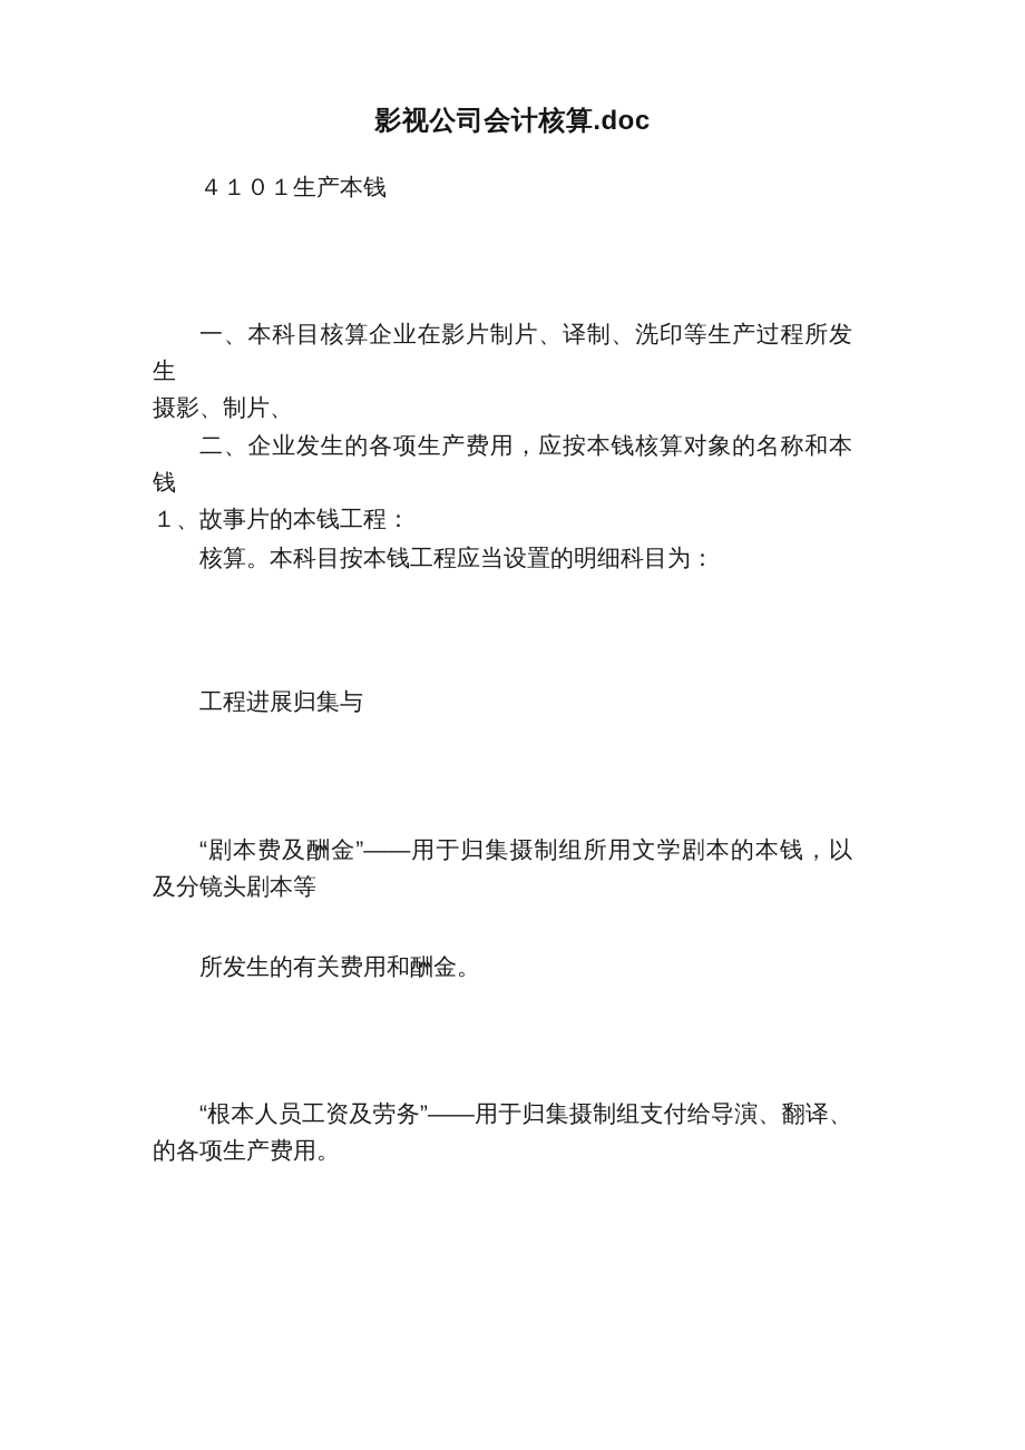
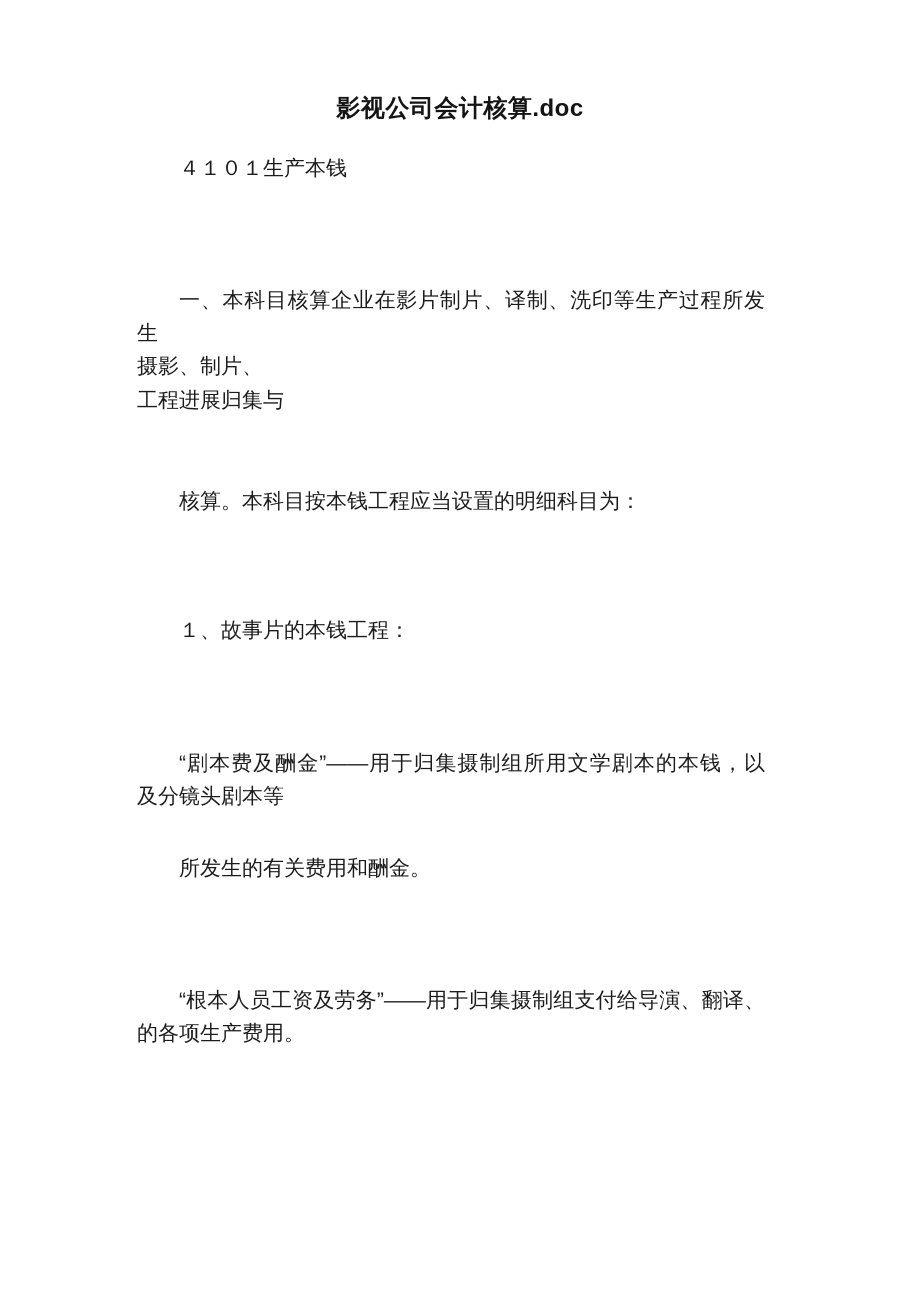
  影视公司会计核算.doc
  ４１０１生产本钱
  一、本科目核算企业在影片制片、译制、洗印等生产过程所发生
  摄影、制片、
- 二、企业发生的各项生产费用，应按本钱核算对象的名称和本钱
- １、故事片的本钱工程：
+ 工程进展归集与
  核算。本科目按本钱工程应当设置的明细科目为：
- 工程进展归集与
+ １、故事片的本钱工程：
  “剧本费及酬金”——用于归集摄制组所用文学剧本的本钱，以
  及分镜头剧本等
  所发生的有关费用和酬金。
  “根本人员工资及劳务”——用于归集摄制组支付给导演、翻译、
  的各项生产费用。
